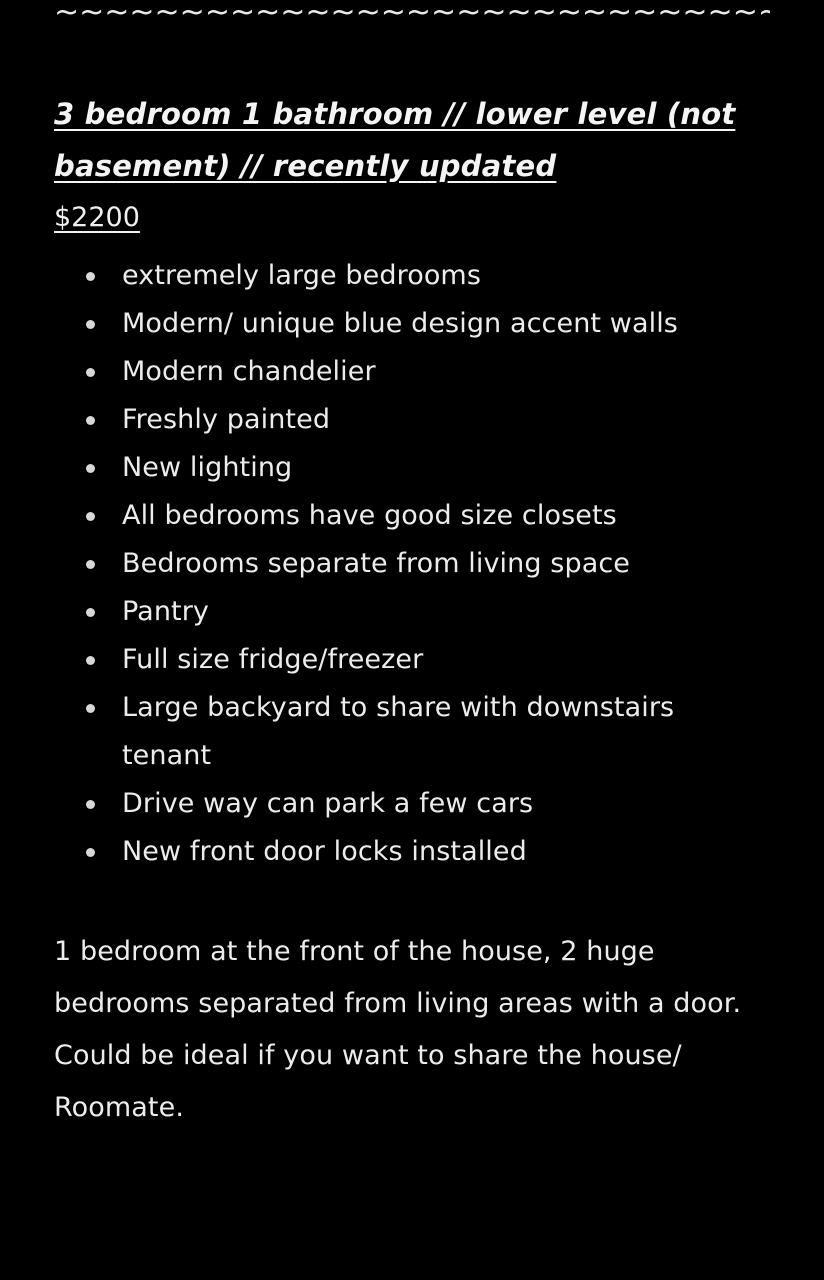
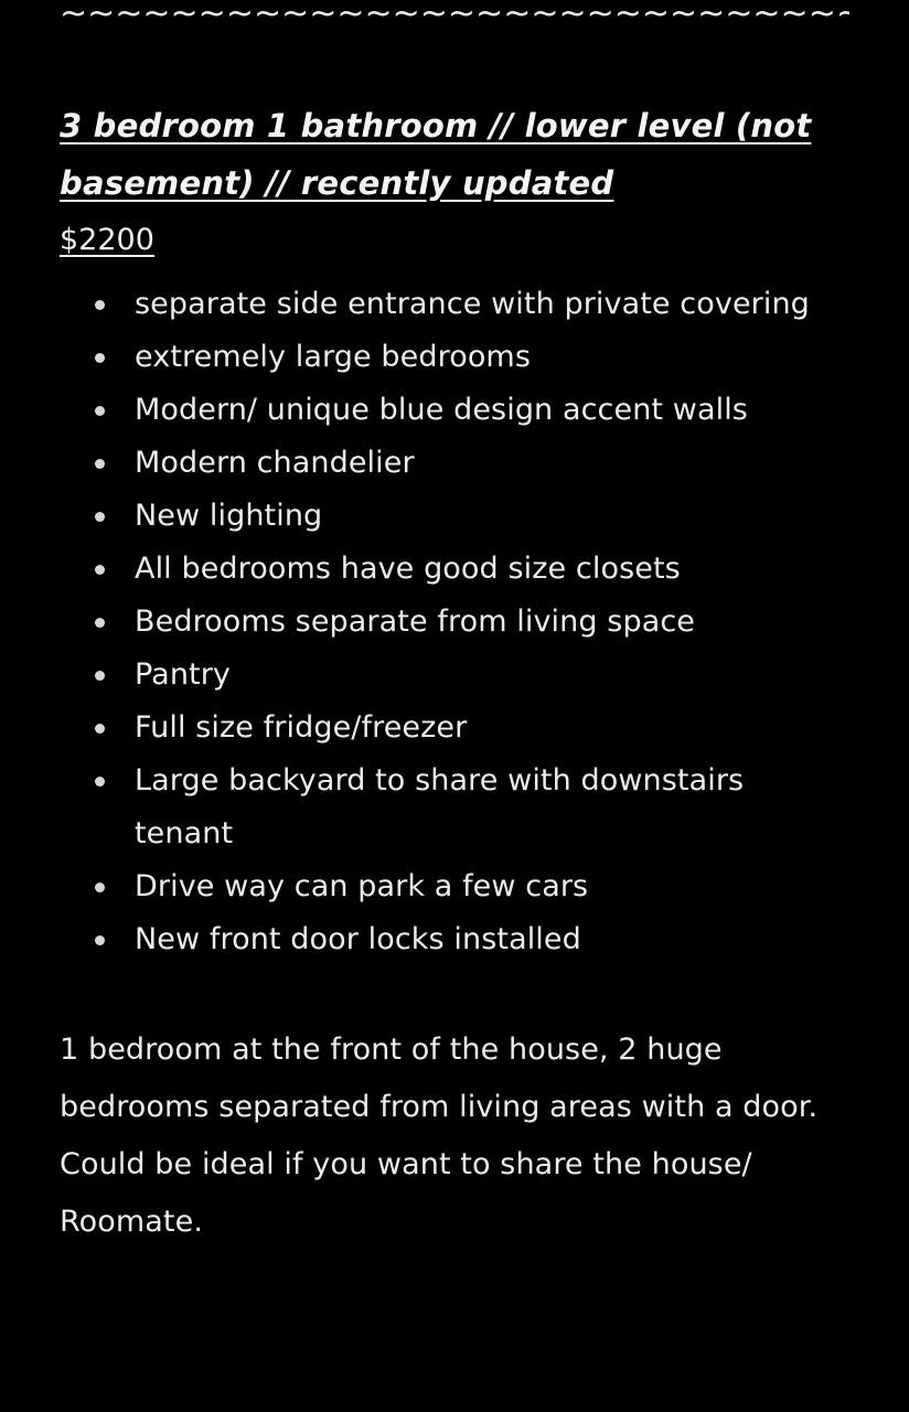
  3 bedroom 1 bathroom // lower level (not basement) // recently updated
  $2200
+ separate side entrance with private covering
  extremely large bedrooms
  Modern/ unique blue design accent walls
  Modern chandelier
- Freshly painted
  New lighting
  All bedrooms have good size closets
  Bedrooms separate from living space
  Pantry
  Full size fridge/freezer
  Large backyard to share with downstairs tenant
  Drive way can park a few cars
  New front door locks installed
  1 bedroom at the front of the house, 2 huge bedrooms separated from living areas with a door. Could be ideal if you want to share the house/ Roomate.
